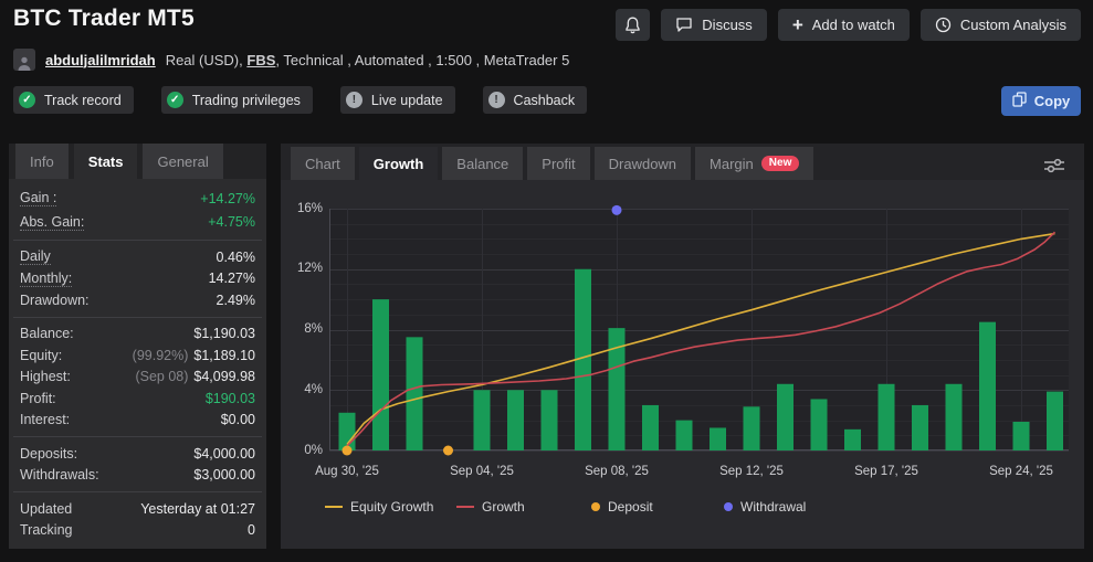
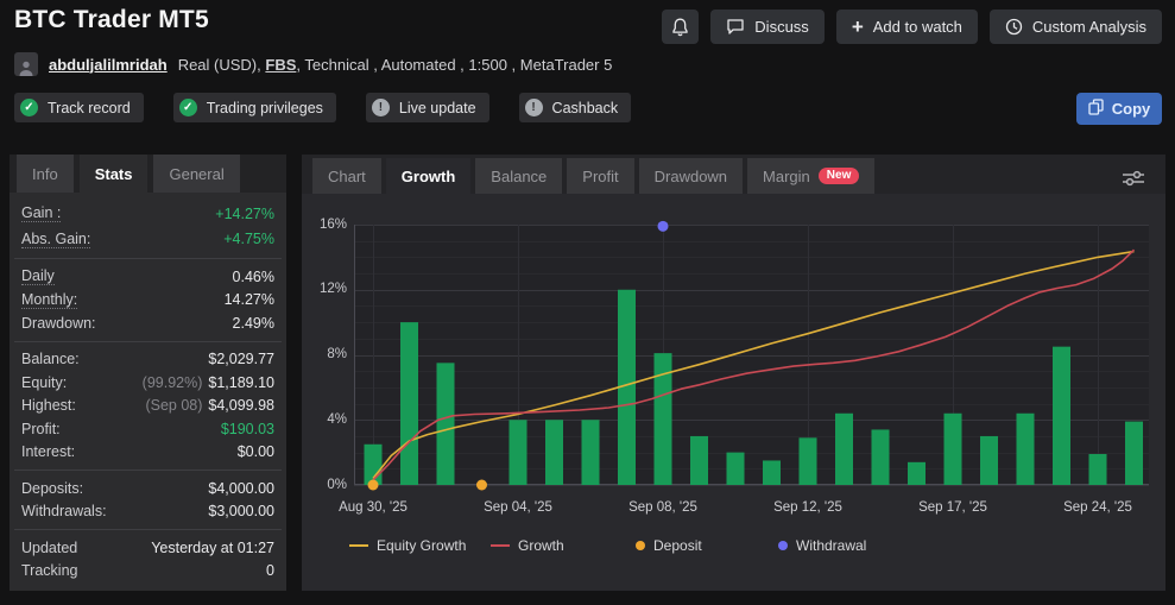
  BTC Trader MT5
  Discuss
  +
  Add to watch
  Custom Analysis
  abduljalilmridah
  Real (USD), FBS, Technical , Automated , 1:500 , MetaTrader 5
  ✓
  Track record
  ✓
  Trading privileges
  !
  Live update
  !
  Cashback
  Copy
  Info
  Stats
  General
  Gain :
  +14.27%
  Abs. Gain:
  +4.75%
  Daily
  0.46%
  Monthly:
  14.27%
  Drawdown:
  2.49%
  Balance:
- $1,190.03
+ $2,029.77
  Equity:
  (99.92%) $1,189.10
  Highest:
  (Sep 08) $4,099.98
  Profit:
  $190.03
  Interest:
  $0.00
  Deposits:
  $4,000.00
  Withdrawals:
  $3,000.00
  Updated
  Yesterday at 01:27
  Tracking
  0
  Chart
  Growth
  Balance
  Profit
  Drawdown
  Margin
  New
  0%
  4%
  8%
  12%
  16%
  Aug 30, '25
  Sep 04, '25
  Sep 08, '25
  Sep 12, '25
  Sep 17, '25
  Sep 24, '25
  Equity Growth
  Growth
  Deposit
  Withdrawal
